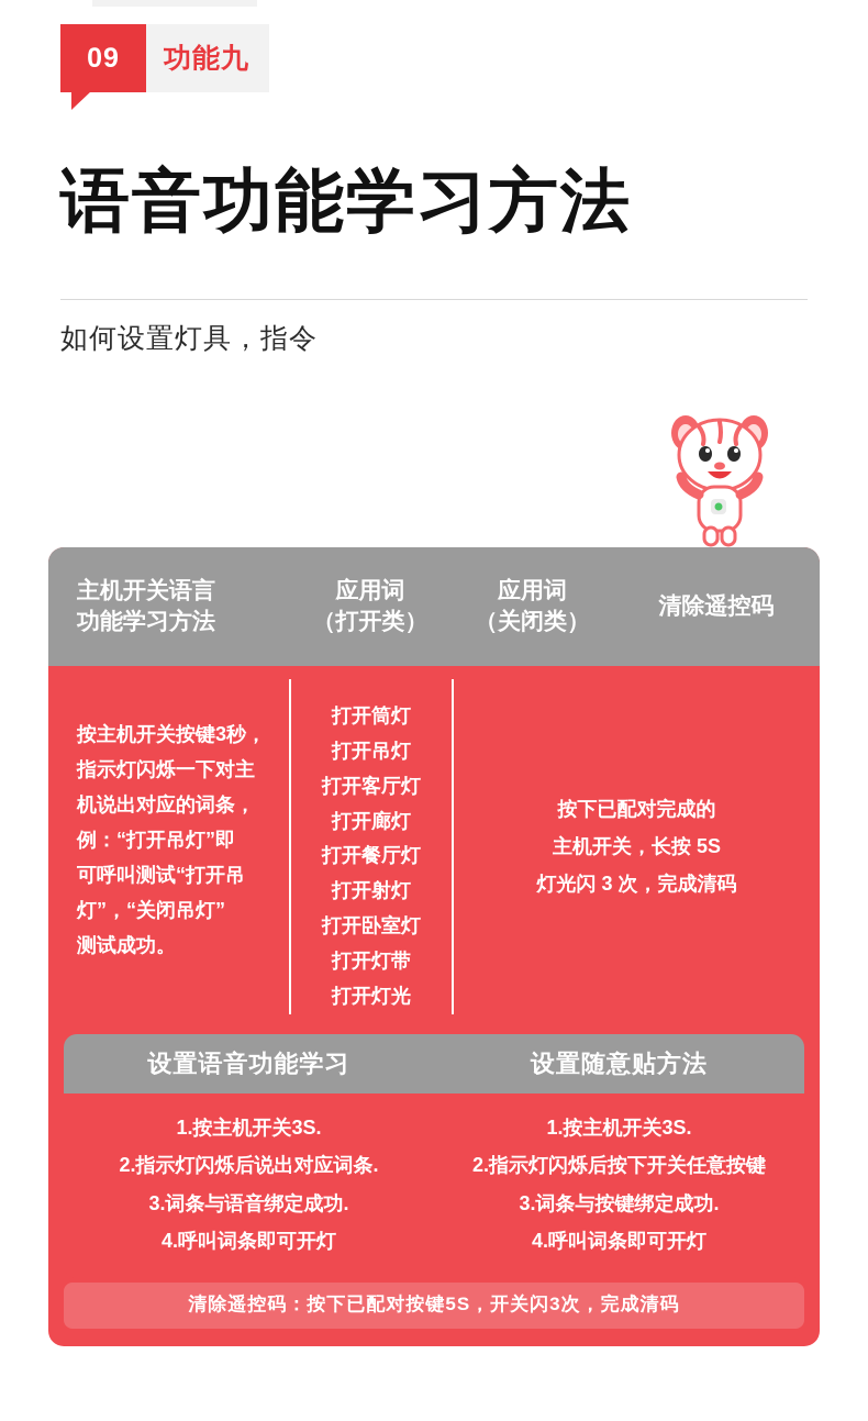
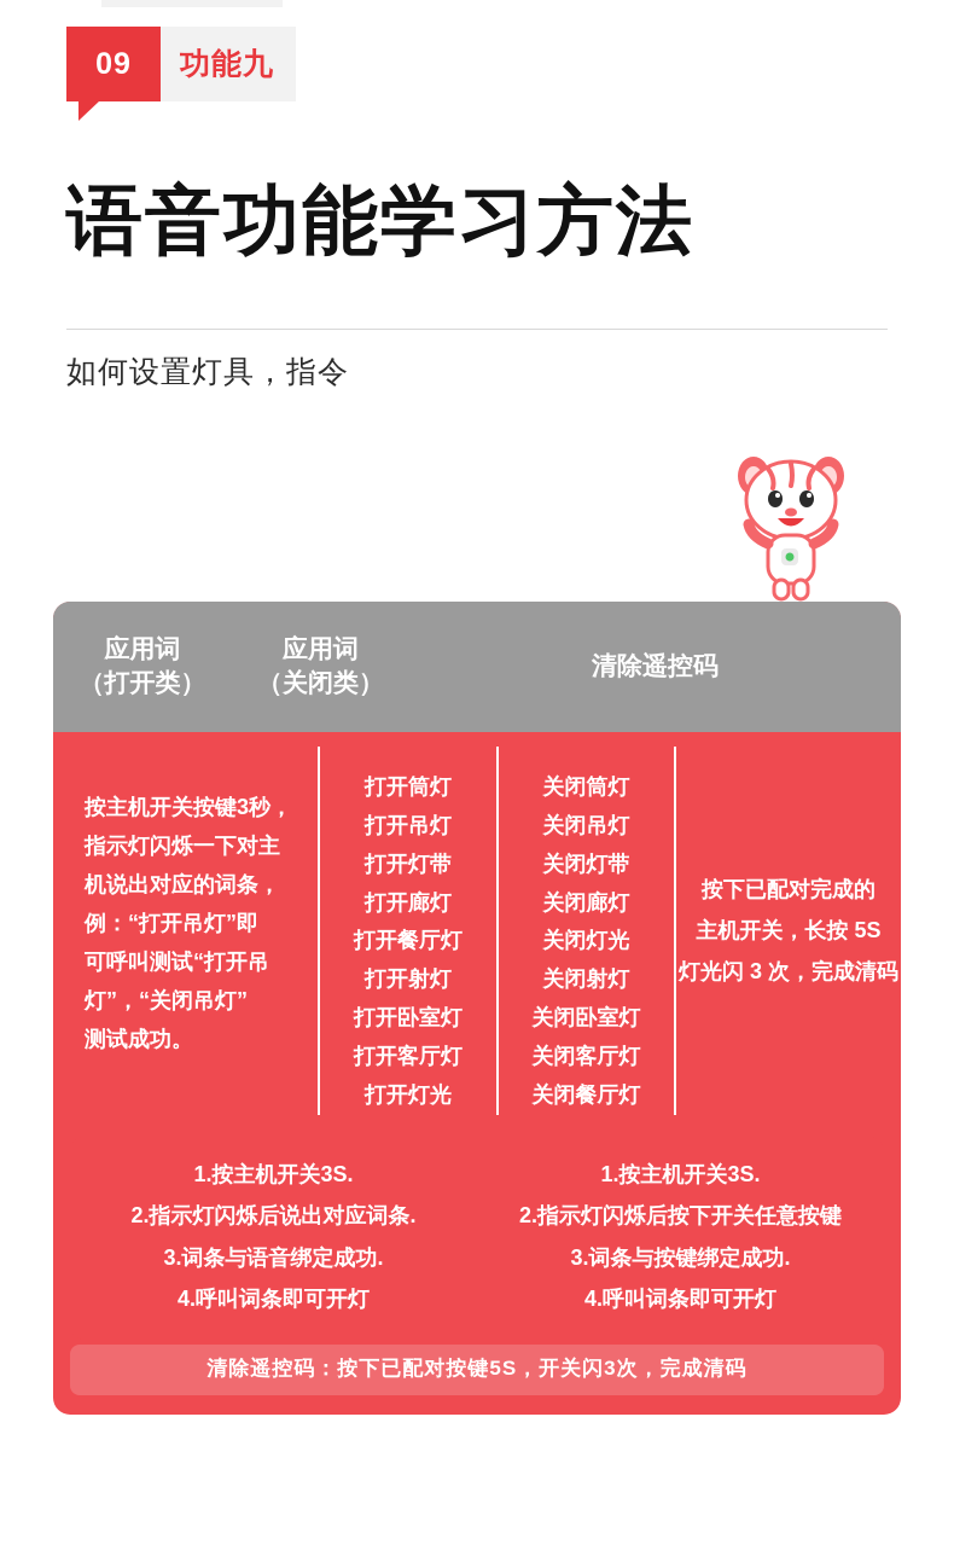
  09
  功能九
  语音功能学习方法
  如何设置灯具，指令
- 主机开关语言
- 功能学习方法
  应用词
  （打开类）
  应用词
  （关闭类）
  清除遥控码
  按主机开关按键3秒，
  指示灯闪烁一下对主
  机说出对应的词条，
  例：“打开吊灯”即
  可呼叫测试“打开吊
  灯”，“关闭吊灯”
  测试成功。
  打开筒灯
  打开吊灯
- 打开客厅灯
+ 打开灯带
  打开廊灯
  打开餐厅灯
  打开射灯
  打开卧室灯
- 打开灯带
+ 打开客厅灯
  打开灯光
+ 关闭筒灯
+ 关闭吊灯
+ 关闭灯带
+ 关闭廊灯
+ 关闭灯光
+ 关闭射灯
+ 关闭卧室灯
+ 关闭客厅灯
+ 关闭餐厅灯
  按下已配对完成的
  主机开关，长按 5S
  灯光闪 3 次，完成清码
- 设置语音功能学习
- 设置随意贴方法
  1.按主机开关3S.
  2.指示灯闪烁后说出对应词条.
  3.词条与语音绑定成功.
  4.呼叫词条即可开灯
  1.按主机开关3S.
  2.指示灯闪烁后按下开关任意按键
  3.词条与按键绑定成功.
  4.呼叫词条即可开灯
  清除遥控码：按下已配对按键5S，开关闪3次，完成清码
